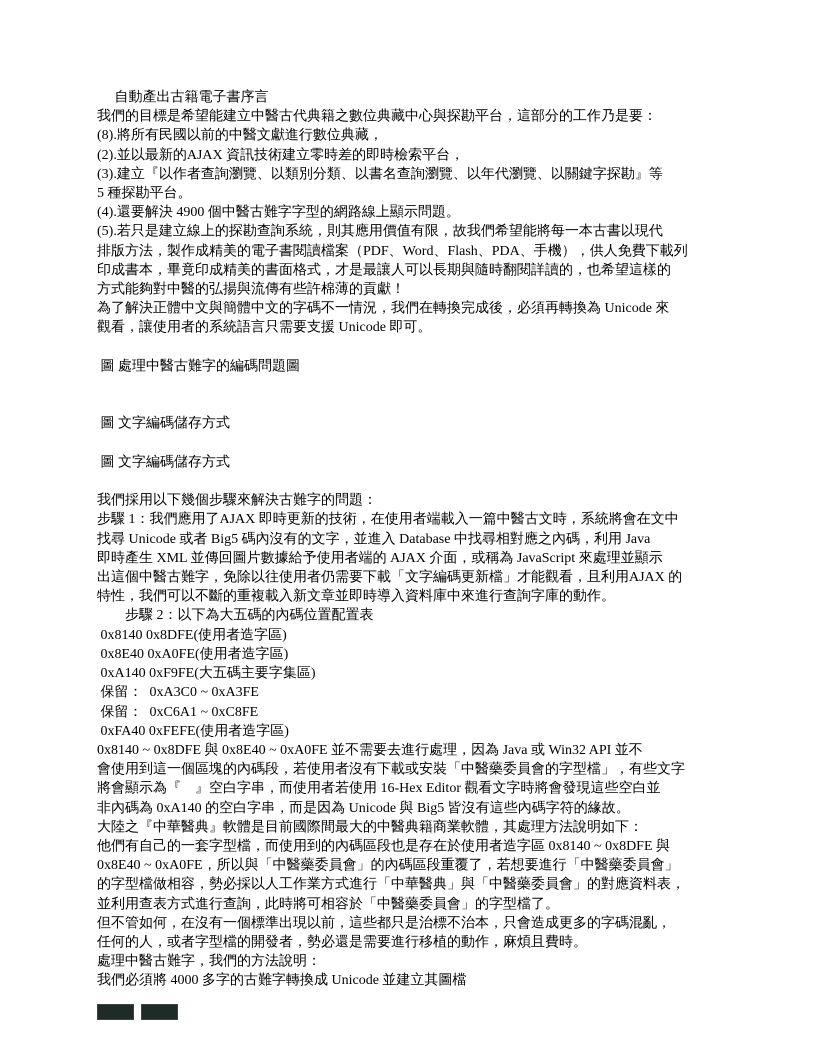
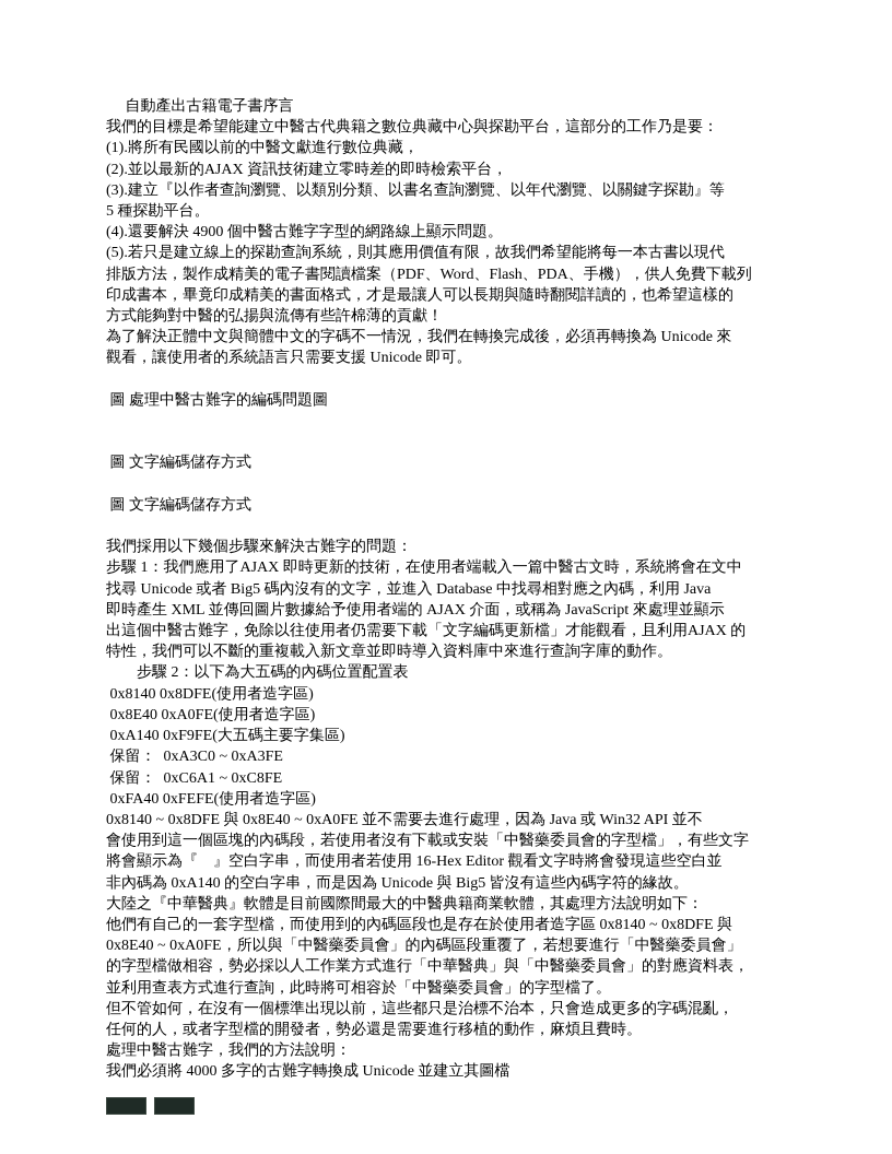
  自動產出古籍電子書序言
  我們的目標是希望能建立中醫古代典籍之數位典藏中心與探勘平台，這部分的工作乃是要：
- (8).將所有民國以前的中醫文獻進行數位典藏，
+ (1).將所有民國以前的中醫文獻進行數位典藏，
  (2).並以最新的AJAX 資訊技術建立零時差的即時檢索平台，
  (3).建立『以作者查詢瀏覽、以類別分類、以書名查詢瀏覽、以年代瀏覽、以關鍵字探勘』等
  5 種探勘平台。
  (4).還要解決 4900 個中醫古難字字型的網路線上顯示問題。
  (5).若只是建立線上的探勘查詢系統，則其應用價值有限，故我們希望能將每一本古書以現代
  排版方法，製作成精美的電子書閱讀檔案（PDF、Word、Flash、PDA、手機），供人免費下載列
  印成書本，畢竟印成精美的書面格式，才是最讓人可以長期與隨時翻閱詳讀的，也希望這樣的
  方式能夠對中醫的弘揚與流傳有些許棉薄的貢獻！
  為了解決正體中文與簡體中文的字碼不一情況，我們在轉換完成後，必須再轉換為 Unicode 來
  觀看，讓使用者的系統語言只需要支援 Unicode 即可。
  圖 處理中醫古難字的編碼問題圖
  圖 文字編碼儲存方式
  圖 文字編碼儲存方式
  我們採用以下幾個步驟來解決古難字的問題：
  步驟 1：我們應用了AJAX 即時更新的技術，在使用者端載入一篇中醫古文時，系統將會在文中
  找尋 Unicode 或者 Big5 碼內沒有的文字，並進入 Database 中找尋相對應之內碼，利用 Java
  即時產生 XML 並傳回圖片數據給予使用者端的 AJAX 介面，或稱為 JavaScript 來處理並顯示
  出這個中醫古難字，免除以往使用者仍需要下載「文字編碼更新檔」才能觀看，且利用AJAX 的
  特性，我們可以不斷的重複載入新文章並即時導入資料庫中來進行查詢字庫的動作。
  步驟 2：以下為大五碼的內碼位置配置表
  0x8140 0x8DFE(使用者造字區)
  0x8E40 0xA0FE(使用者造字區)
  0xA140 0xF9FE(大五碼主要字集區)
  保留： 0xA3C0 ~ 0xA3FE
  保留： 0xC6A1 ~ 0xC8FE
  0xFA40 0xFEFE(使用者造字區)
  0x8140 ~ 0x8DFE 與 0x8E40 ~ 0xA0FE 並不需要去進行處理，因為 Java 或 Win32 API 並不
  會使用到這一個區塊的內碼段，若使用者沒有下載或安裝「中醫藥委員會的字型檔」，有些文字
  將會顯示為『 』空白字串，而使用者若使用 16-Hex Editor 觀看文字時將會發現這些空白並
  非內碼為 0xA140 的空白字串，而是因為 Unicode 與 Big5 皆沒有這些內碼字符的緣故。
  大陸之『中華醫典』軟體是目前國際間最大的中醫典籍商業軟體，其處理方法說明如下：
  他們有自己的一套字型檔，而使用到的內碼區段也是存在於使用者造字區 0x8140 ~ 0x8DFE 與
  0x8E40 ~ 0xA0FE，所以與「中醫藥委員會」的內碼區段重覆了，若想要進行「中醫藥委員會」
  的字型檔做相容，勢必採以人工作業方式進行「中華醫典」與「中醫藥委員會」的對應資料表，
  並利用查表方式進行查詢，此時將可相容於「中醫藥委員會」的字型檔了。
  但不管如何，在沒有一個標準出現以前，這些都只是治標不治本，只會造成更多的字碼混亂，
  任何的人，或者字型檔的開發者，勢必還是需要進行移植的動作，麻煩且費時。
  處理中醫古難字，我們的方法說明：
  我們必須將 4000 多字的古難字轉換成 Unicode 並建立其圖檔
